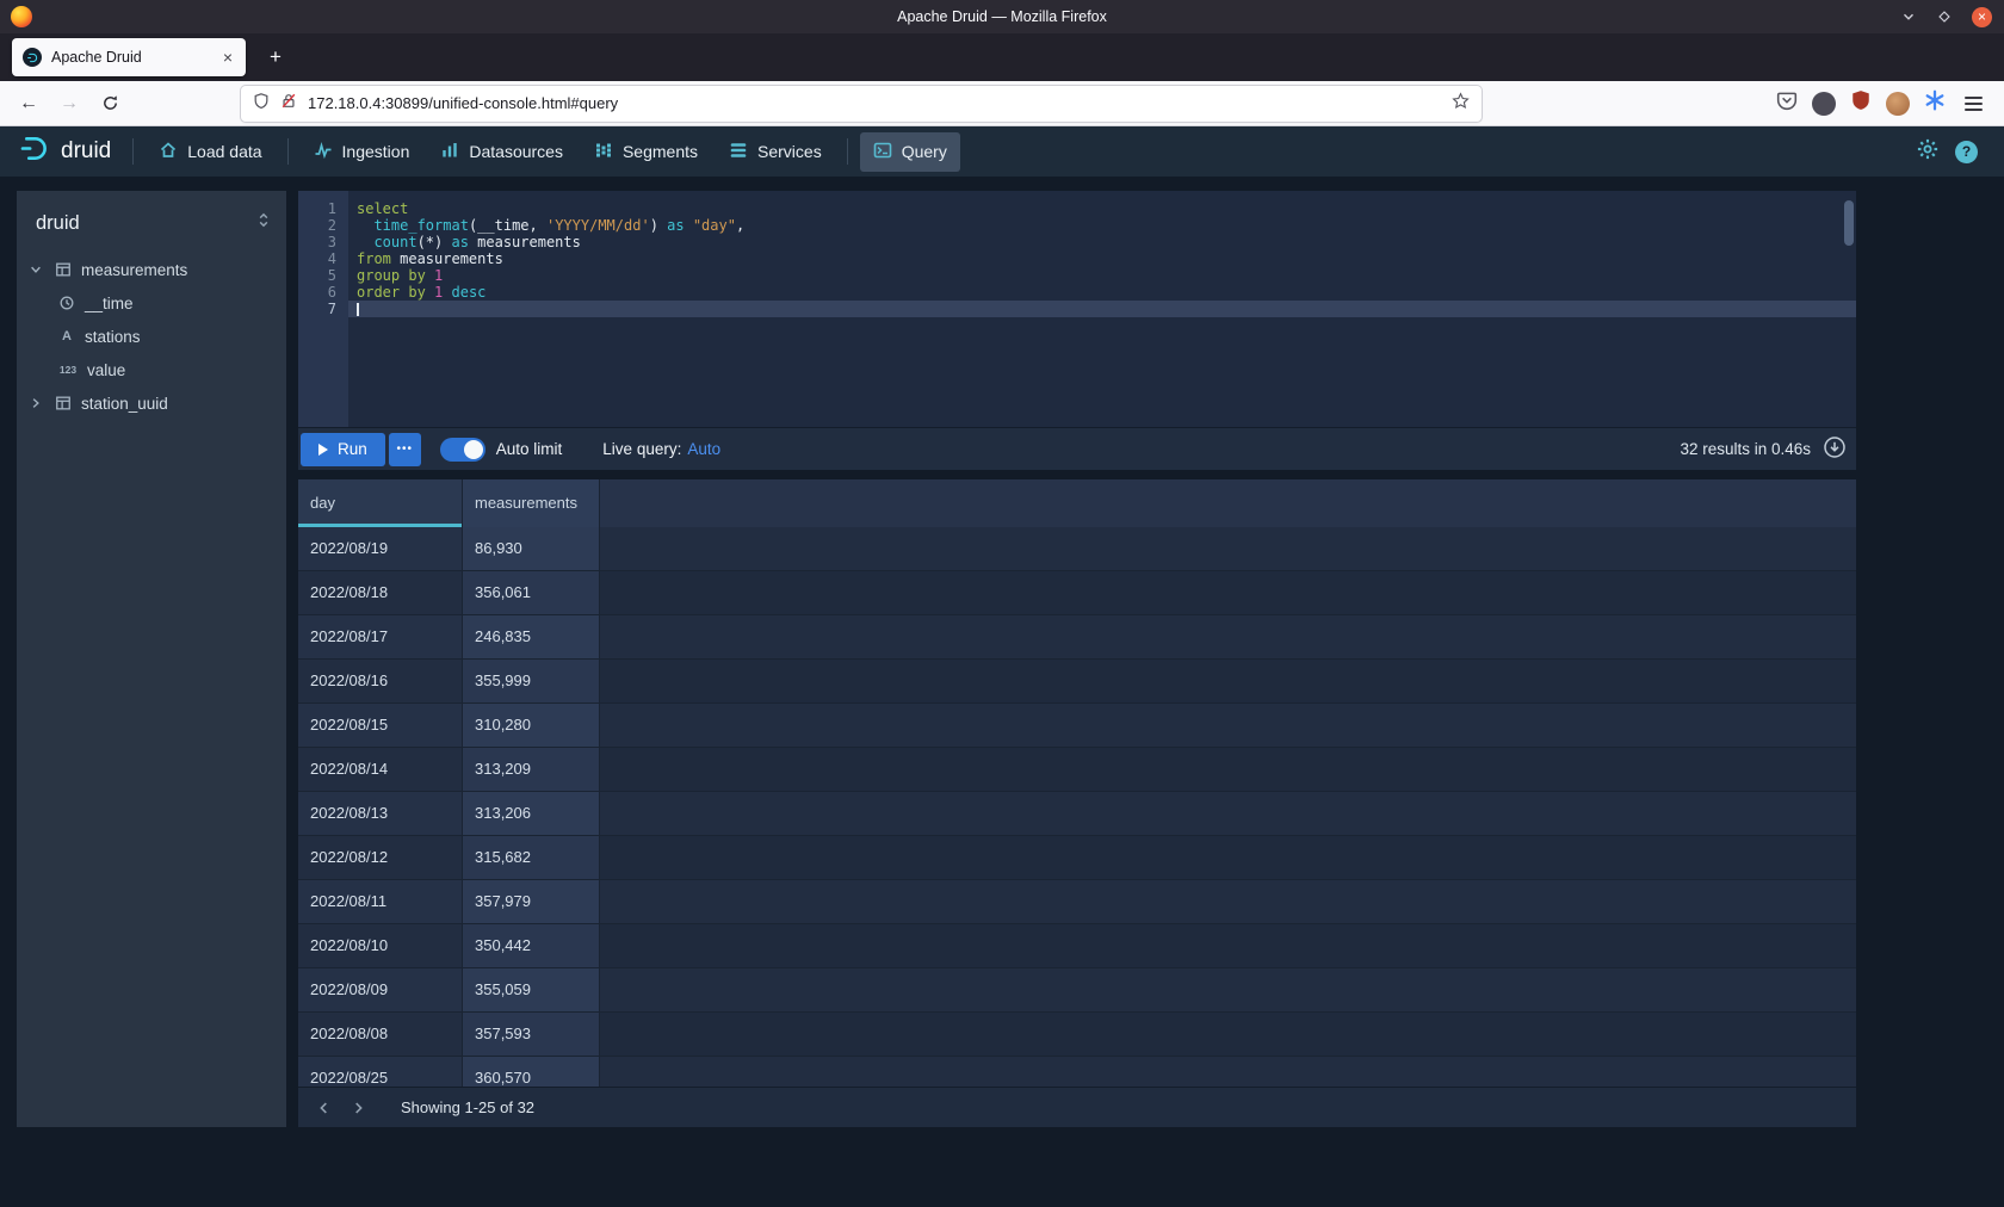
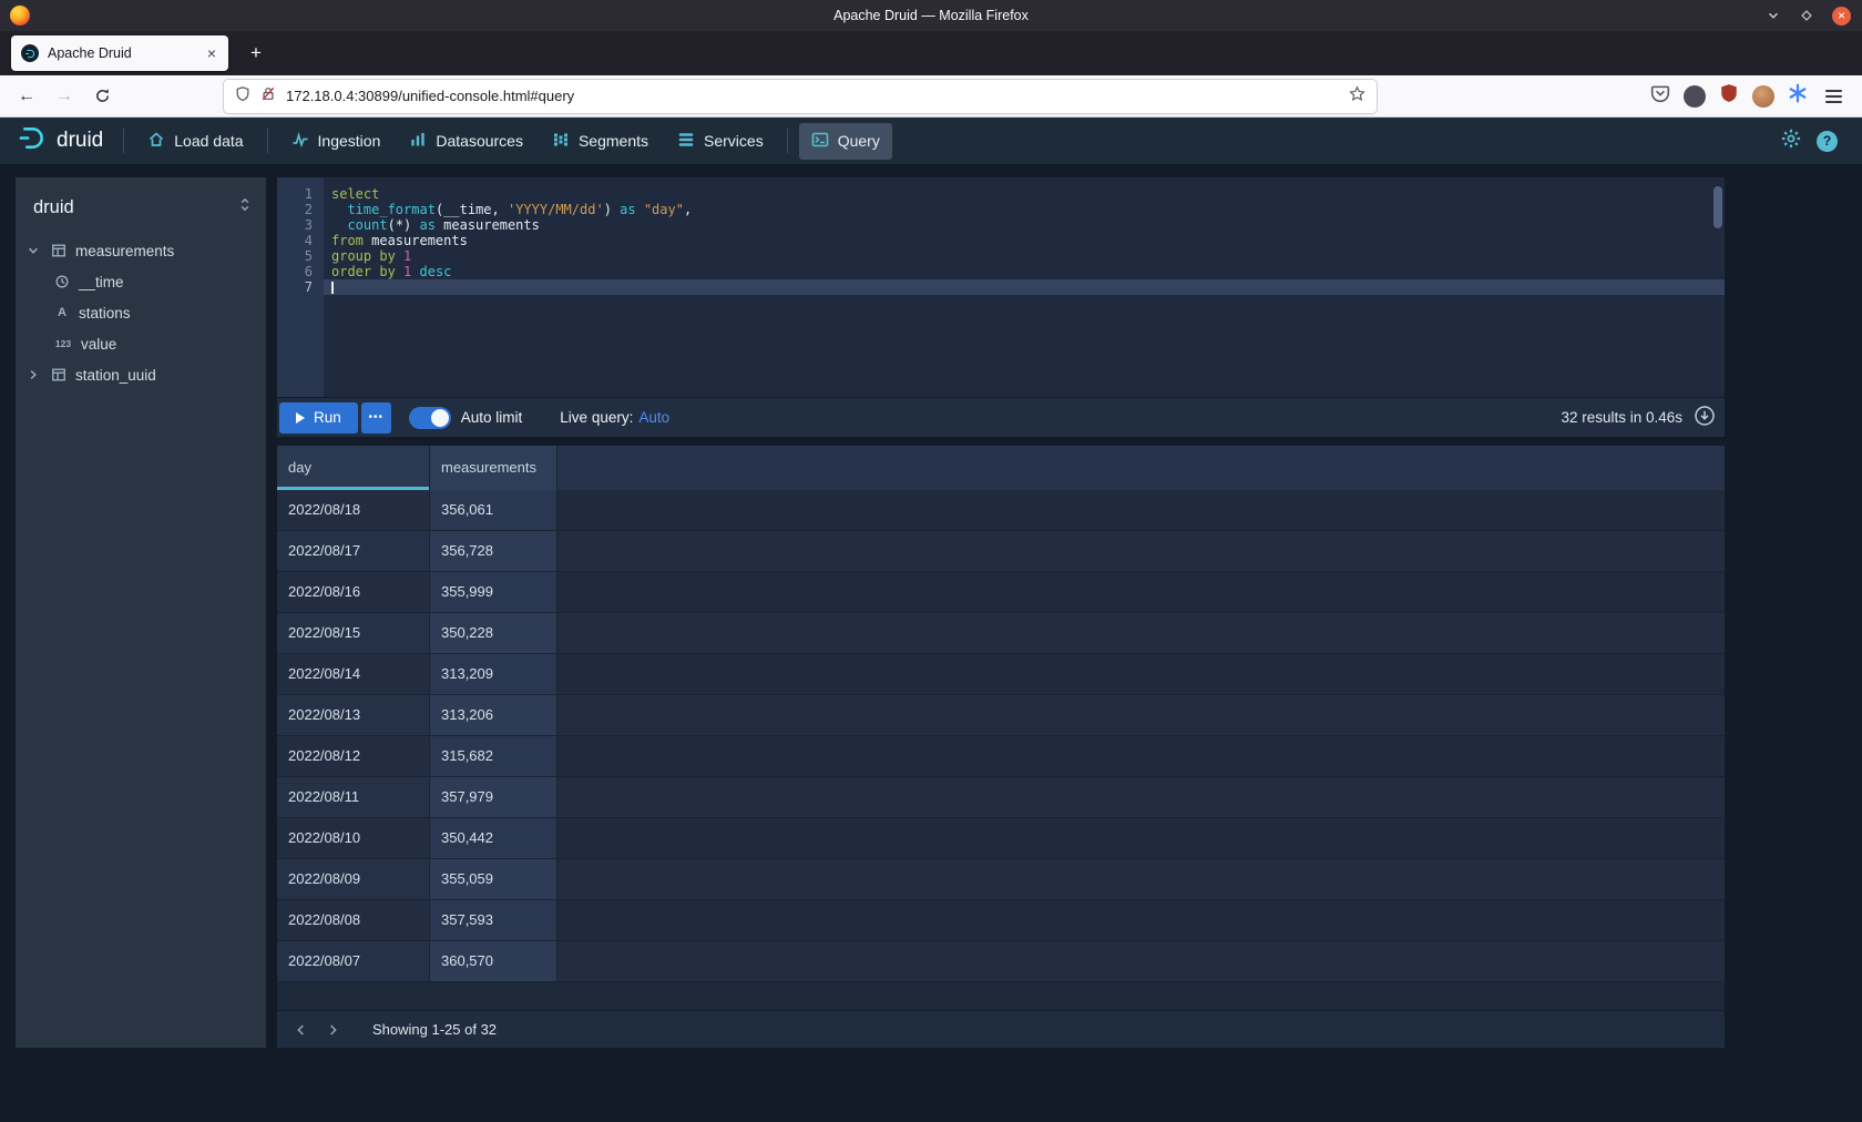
  Apache Druid — Mozilla Firefox
  ×
  Apache Druid
  ×
  +
  ←
  →
  172.18.0.4:30899/unified-console.html#query
  druid
  Load data
  Ingestion
  Datasources
  Segments
  Services
  Query
  ?
  druid
  measurements
  __time
  A
  stations
  123
  value
  station_uuid
  1
  2
  3
  4
  5
  6
  7
  select
  time_format(__time, 'YYYY/MM/dd') as "day",
  count(*) as measurements
  from measurements
  group by 1
  order by 1 desc
  Run
  •••
  Auto limit
  Live query:
  Auto
  32 results in 0.46s
  day
  measurements
- 2022/08/19
- 86,930
  2022/08/18
  356,061
  2022/08/17
- 246,835
+ 356,728
  2022/08/16
  355,999
  2022/08/15
- 310,280
+ 350,228
  2022/08/14
  313,209
  2022/08/13
  313,206
  2022/08/12
  315,682
  2022/08/11
  357,979
  2022/08/10
  350,442
  2022/08/09
  355,059
  2022/08/08
  357,593
- 2022/08/25
+ 2022/08/07
  360,570
  Showing 1-25 of 32
